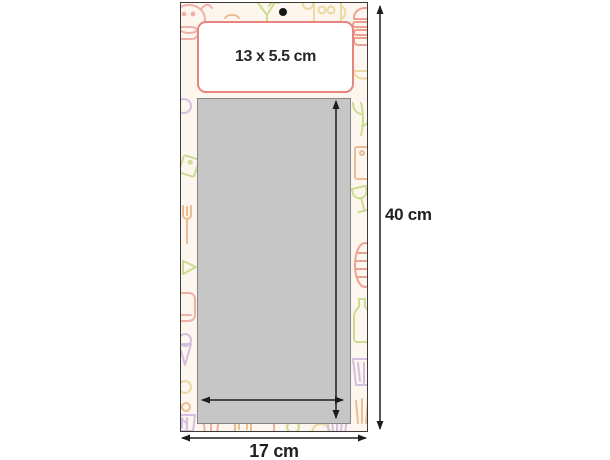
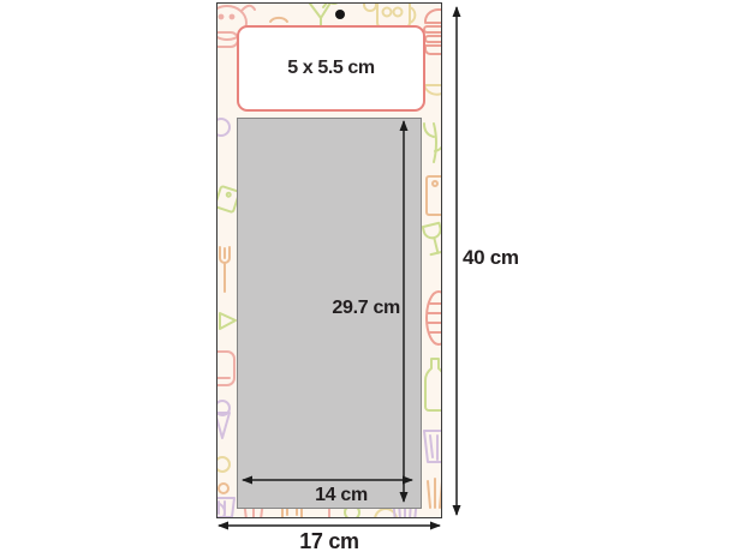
- 13 x 5.5 cm
+ 5 x 5.5 cm
+ 29.7 cm
+ 14 cm
  17 cm
  40 cm
